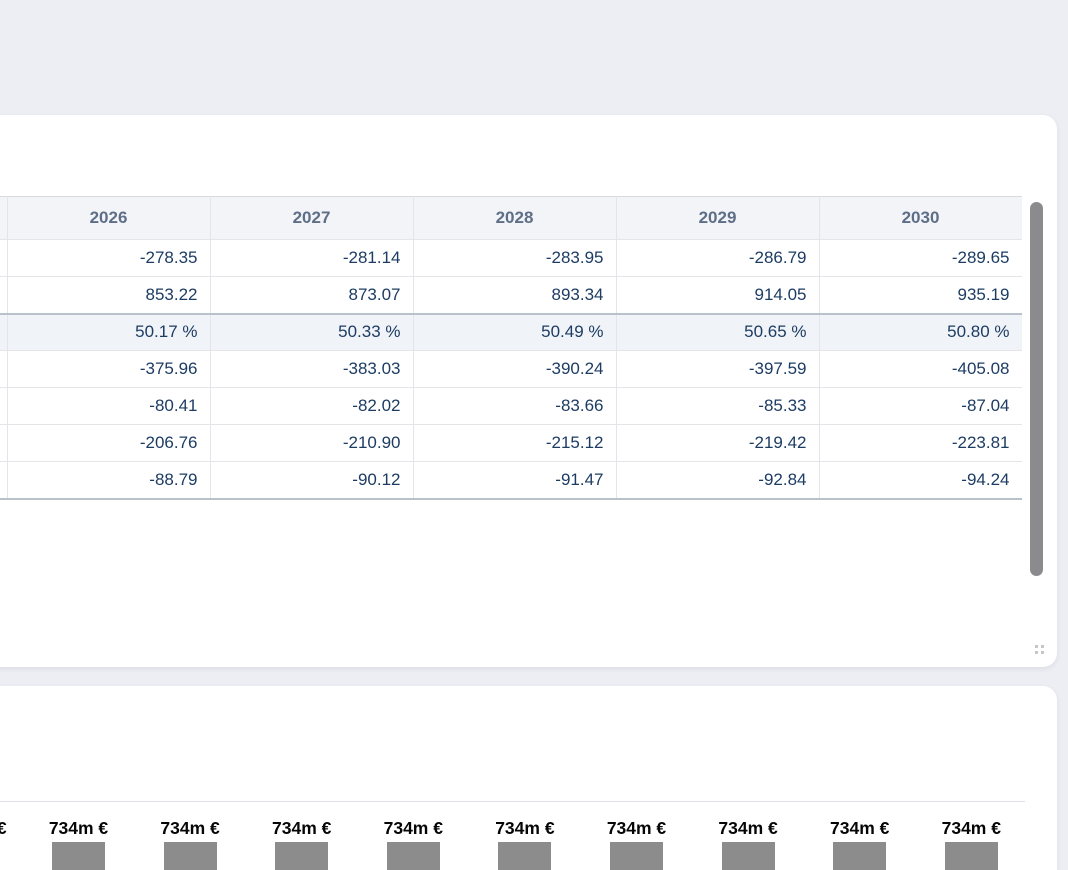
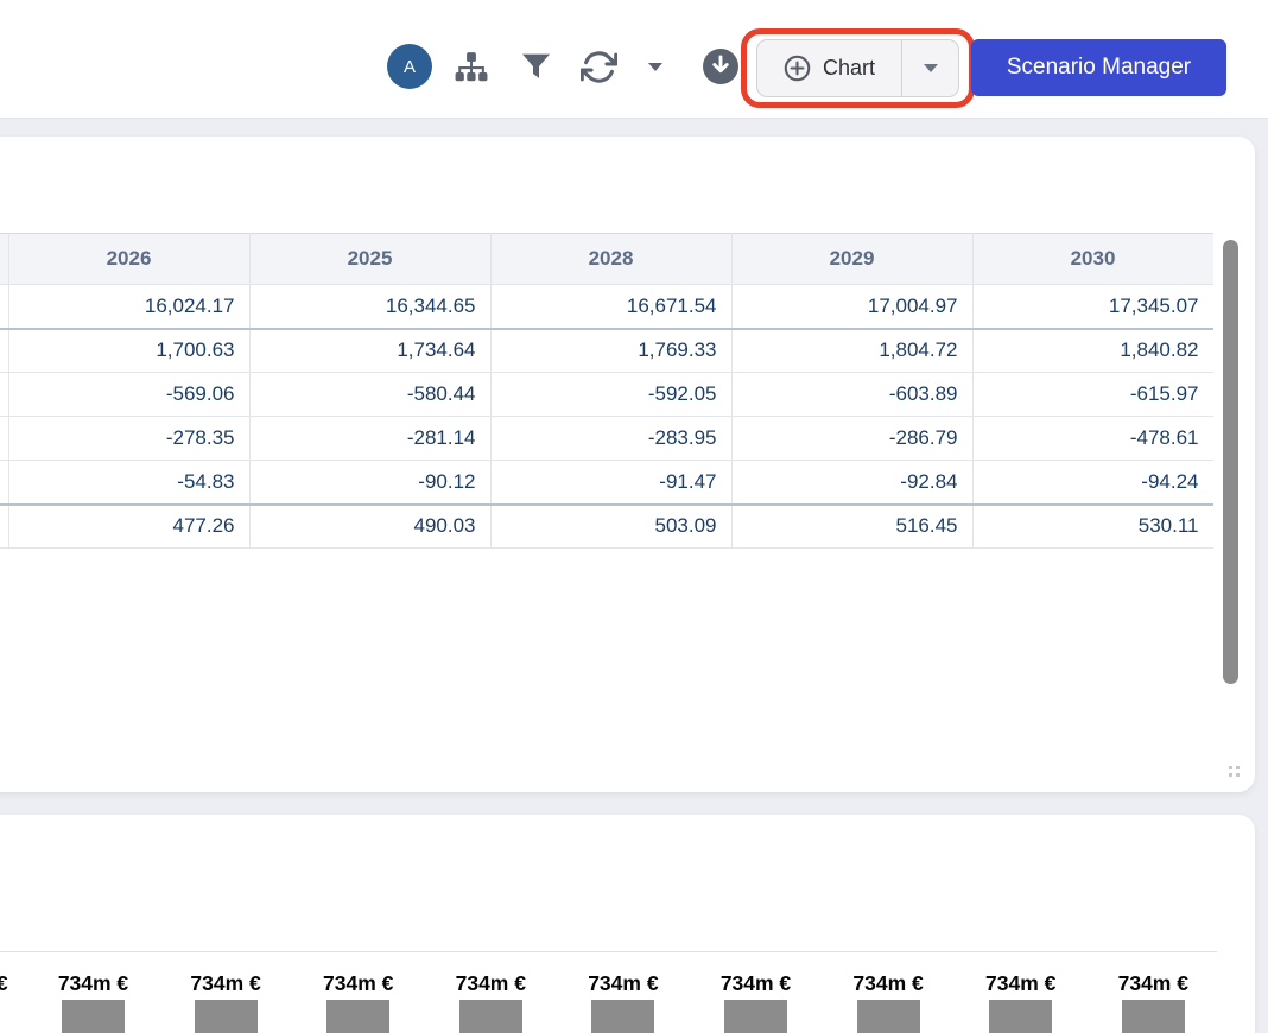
+ A
+ Chart
+ Scenario Manager
- 	2026	2027	2028	2029	2030
+ 	2026	2025	2028	2029	2030
+ 	16,024.17	16,344.65	16,671.54	17,004.97	17,345.07
+ 	1,700.63	1,734.64	1,769.33	1,804.72	1,840.82
+ 	-569.06	-580.44	-592.05	-603.89	-615.97
- 	-278.35	-281.14	-283.95	-286.79	-289.65
+ 	-278.35	-281.14	-283.95	-286.79	-478.61
- 	853.22	873.07	893.34	914.05	935.19
- 	50.17 %	50.33 %	50.49 %	50.65 %	50.80 %
- 	-375.96	-383.03	-390.24	-397.59	-405.08
- 	-80.41	-82.02	-83.66	-85.33	-87.04
- 	-206.76	-210.90	-215.12	-219.42	-223.81
- 	-88.79	-90.12	-91.47	-92.84	-94.24
+ 	-54.83	-90.12	-91.47	-92.84	-94.24
+ 	477.26	490.03	503.09	516.45	530.11
  734m €
  734m €
  734m €
  734m €
  734m €
  734m €
  734m €
  734m €
  734m €
